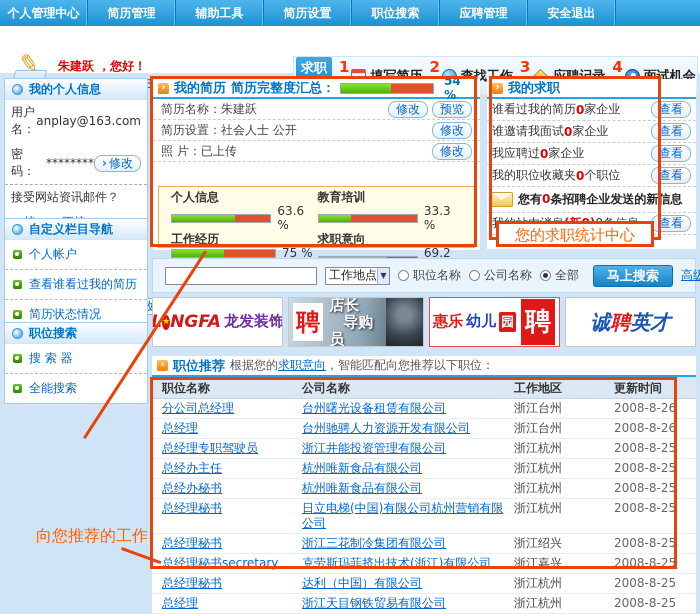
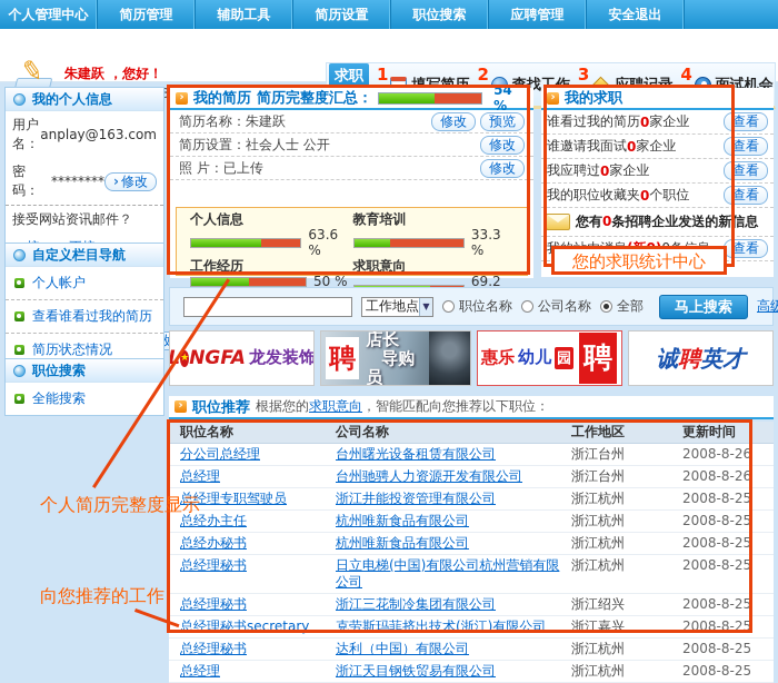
  个人管理中心
  简历管理
  辅助工具
  简历设置
  职位搜索
  应聘管理
  安全退出
  朱建跃 ，您好！
  1
  填写简历
  2
  查找工作
  3
  应聘记录
  4
  面试机会
  我的个人信息
  用户名：
  anplay@163.com
  密 码：
  ********
  › 修改
  接受网站资讯邮件？
  自定义栏目导航
  个人帐户
  查看谁看过我的简历
  简历状态情况
  职位搜索
- 搜 索 器
  全能搜索
  我的简历
  简历完整度汇总：
  54 %
  简历名称：
  朱建跃
  修改
  预览
  简历设置：
  社会人士 公开
  修改
  照 片：
  已上传
  修改
  个人信息
  63.6 %
  教育培训
  33.3 %
  工作经历
- 75 %
+ 50 %
  求职意向
  69.2
  我的求职
  谁看过我的简历
  0
  家企业
  查看
  谁邀请我面试
  0
  家企业
  查看
  我应聘过
  0
  家企业
  查看
  我的职位收藏夹
  0
  个职位
  查看
  您有0条招聘企业发送的新信息
  查看
  工作地点
  ▼
  职位名称
  公司名称
  全部
  马上搜索
  ★
  NGFA
  龙发装饰
  聘
  店长
  导购员
  惠乐
  幼儿
  园
  聘
  诚
  聘
  英才
  职位推荐
  根据您的求职意向，智能匹配向您推荐以下职位：
  职位名称
  公司名称
  工作地区
  更新时间
  分公司总经理
  台州曙光设备租赁有限公司
  浙江台州
  2008-8-26
  总经理
  台州驰骋人力资源开发有限公司
  浙江台州
  2008-8-26
  总经理专职驾驶员
  浙江井能投资管理有限公司
  浙江杭州
  2008-8-25
  总经办主任
  杭州唯新食品有限公司
  浙江杭州
  2008-8-25
  总经办秘书
  杭州唯新食品有限公司
  浙江杭州
  2008-8-25
  总经理秘书
  日立电梯(中国)有限公司杭州营销有限公司
  浙江杭州
  2008-8-25
  总经理秘书
  浙江三花制冷集团有限公司
  浙江绍兴
  2008-8-25
  总经理秘书secretary
  克劳斯玛菲挤出技术(浙江)有限公司
  浙江嘉兴
  2008-8-25
  总经理秘书
  达利（中国）有限公司
  浙江杭州
  2008-8-25
  总经理
  浙江天目钢铁贸易有限公司
  浙江杭州
  2008-8-25
  您的求职统计中心
+ 个人简历完整度显示
  向您推荐的工作
